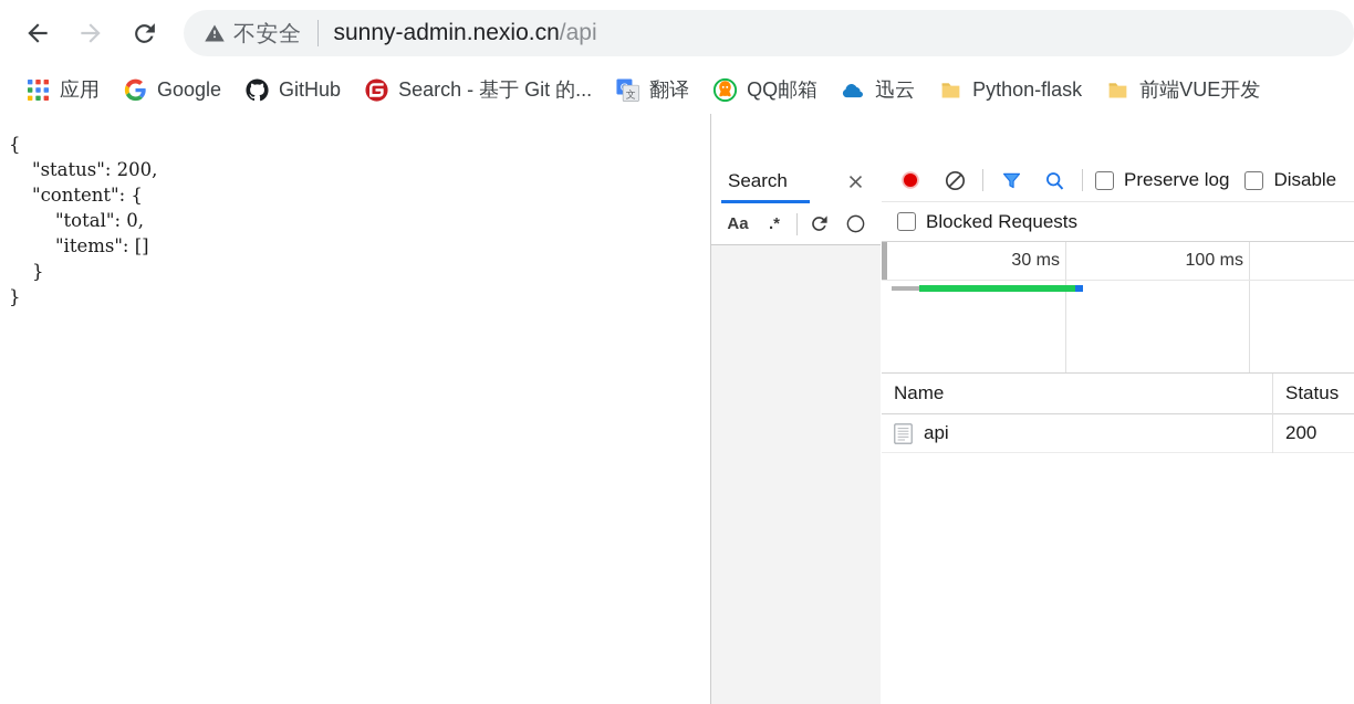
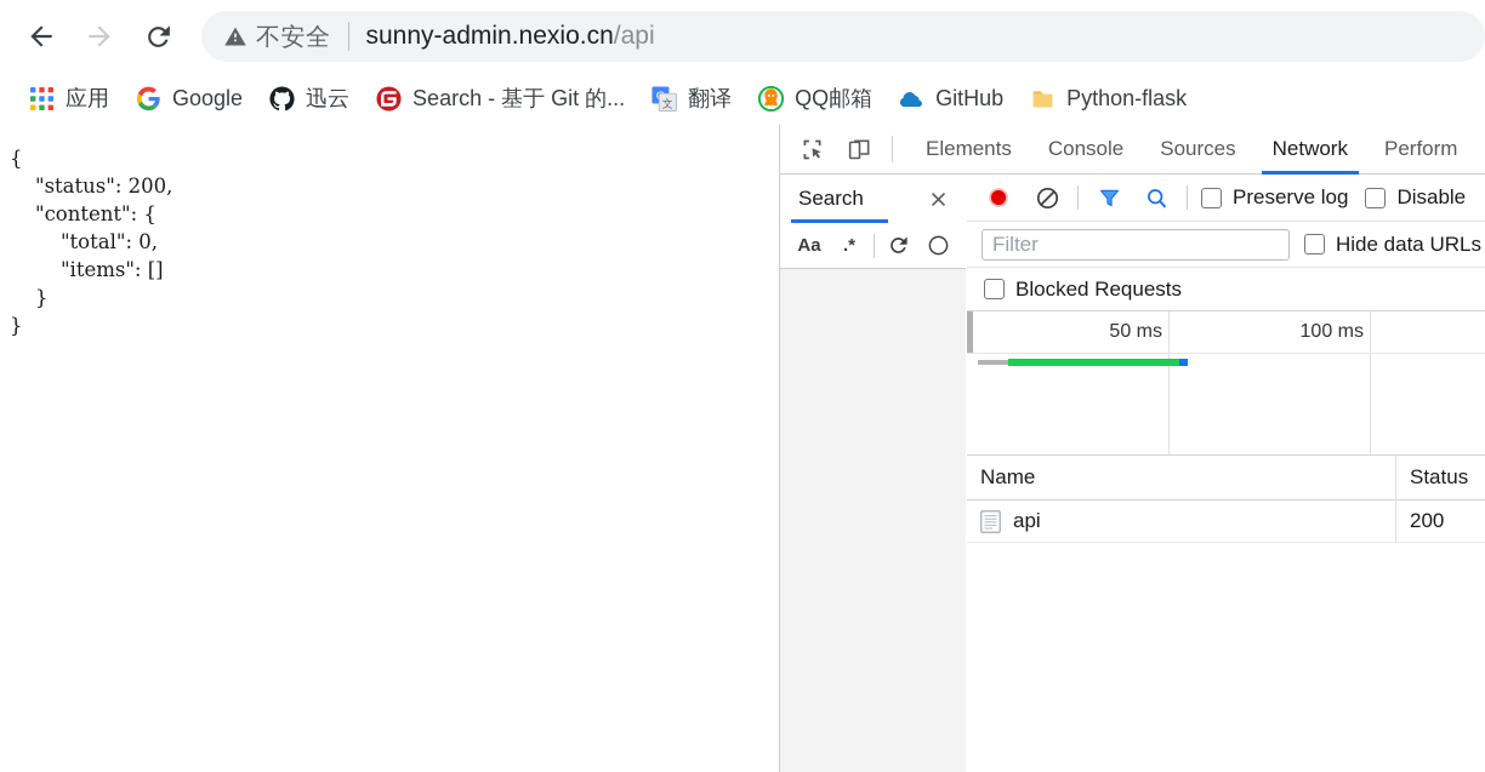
  不安全
  sunny-admin.nexio.cn/api
  应用
  Google
- GitHub
+ 迅云
  Search - 基于 Git 的...
  文
  翻译
  QQ邮箱
- 迅云
+ GitHub
  Python-flask
- 前端VUE开发
  {
  "status": 200,
  "content": {
  "total": 0,
  "items": []
  }
  }
+ Elements
+ Console
+ Sources
+ Network
+ Perform
  Search
  Aa
  .*
  Preserve log
  Disable
+ Filter
+ Hide data URLs
  Blocked Requests
- 30 ms
+ 50 ms
  100 ms
  Name
  Status
  api
  200
